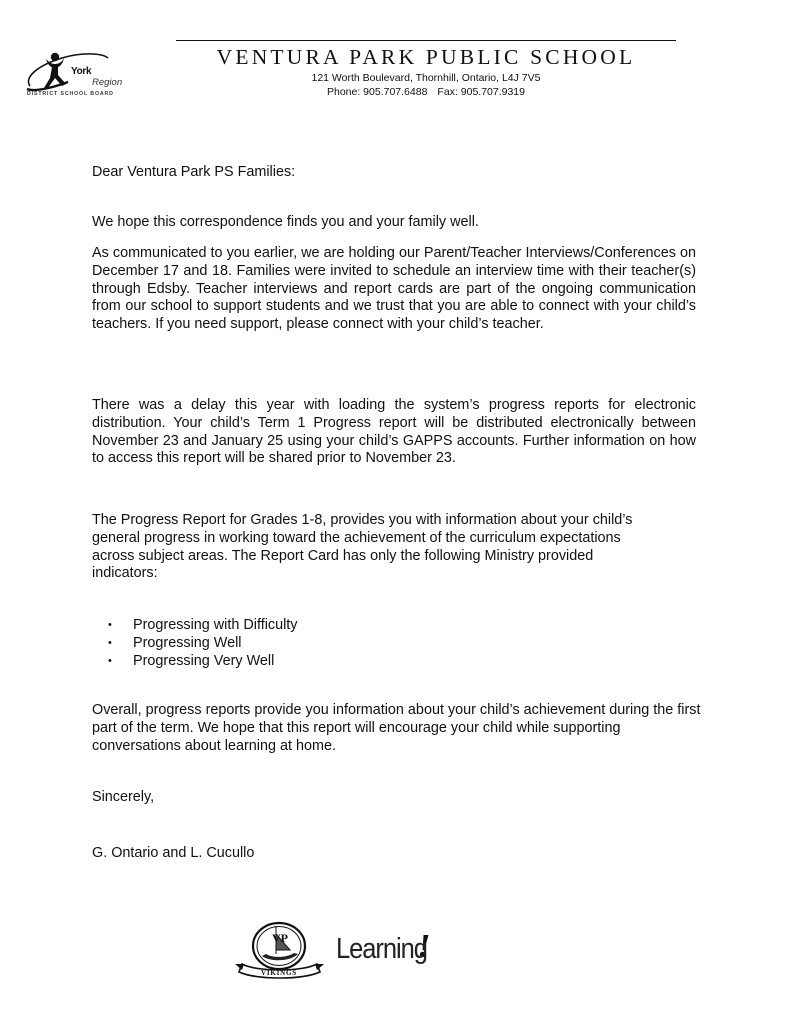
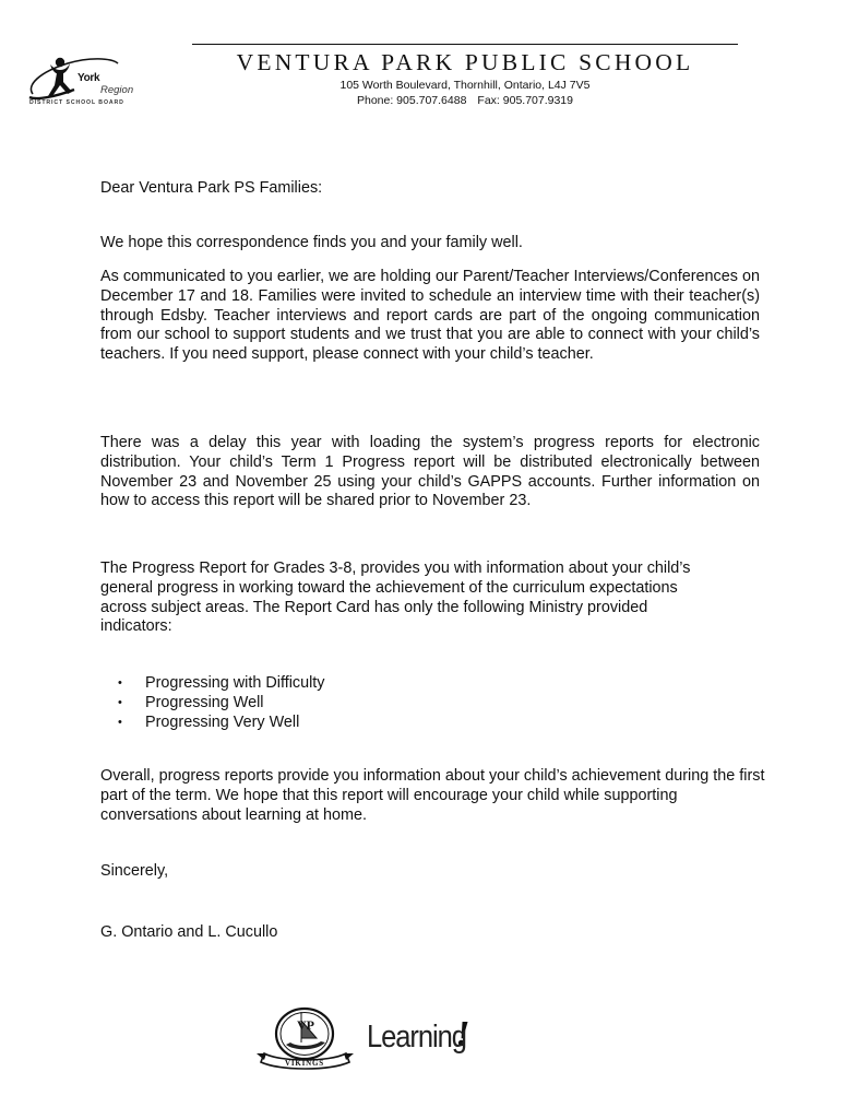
  York
  Region
  VENTURA PARK PUBLIC SCHOOL
- 121 Worth Boulevard, Thornhill, Ontario, L4J 7V5
+ 105 Worth Boulevard, Thornhill, Ontario, L4J 7V5
  Phone: 905.707.6488 Fax: 905.707.9319
  Dear Ventura Park PS Families:
  We hope this correspondence finds you and your family well.
  As communicated to you earlier, we are holding our Parent/Teacher Interviews/Conferences on December 17 and 18. Families were invited to schedule an interview time with their teacher(s) through Edsby. Teacher interviews and report cards are part of the ongoing communication from our school to support students and we trust that you are able to connect with your child’s teachers. If you need support, please connect with your child’s teacher.
- There was a delay this year with loading the system’s progress reports for electronic distribution. Your child’s Term 1 Progress report will be distributed electronically between November 23 and January 25 using your child’s GAPPS accounts. Further information on how to access this report will be shared prior to November 23.
+ There was a delay this year with loading the system’s progress reports for electronic distribution. Your child’s Term 1 Progress report will be distributed electronically between November 23 and November 25 using your child’s GAPPS accounts. Further information on how to access this report will be shared prior to November 23.
- The Progress Report for Grades 1-8, provides you with information about your child’s general progress in working toward the achievement of the curriculum expectations across subject areas. The Report Card has only the following Ministry provided indicators:
+ The Progress Report for Grades 3-8, provides you with information about your child’s general progress in working toward the achievement of the curriculum expectations across subject areas. The Report Card has only the following Ministry provided indicators:
  •
  Progressing with Difficulty
  •
  Progressing Well
  •
  Progressing Very Well
  Overall, progress reports provide you information about your child’s achievement during the first part of the term. We hope that this report will encourage your child while supporting conversations about learning at home.
  Sincerely,
  G. Ontario and L. Cucullo
  VP
  VIKINGS
  Learning
  !
